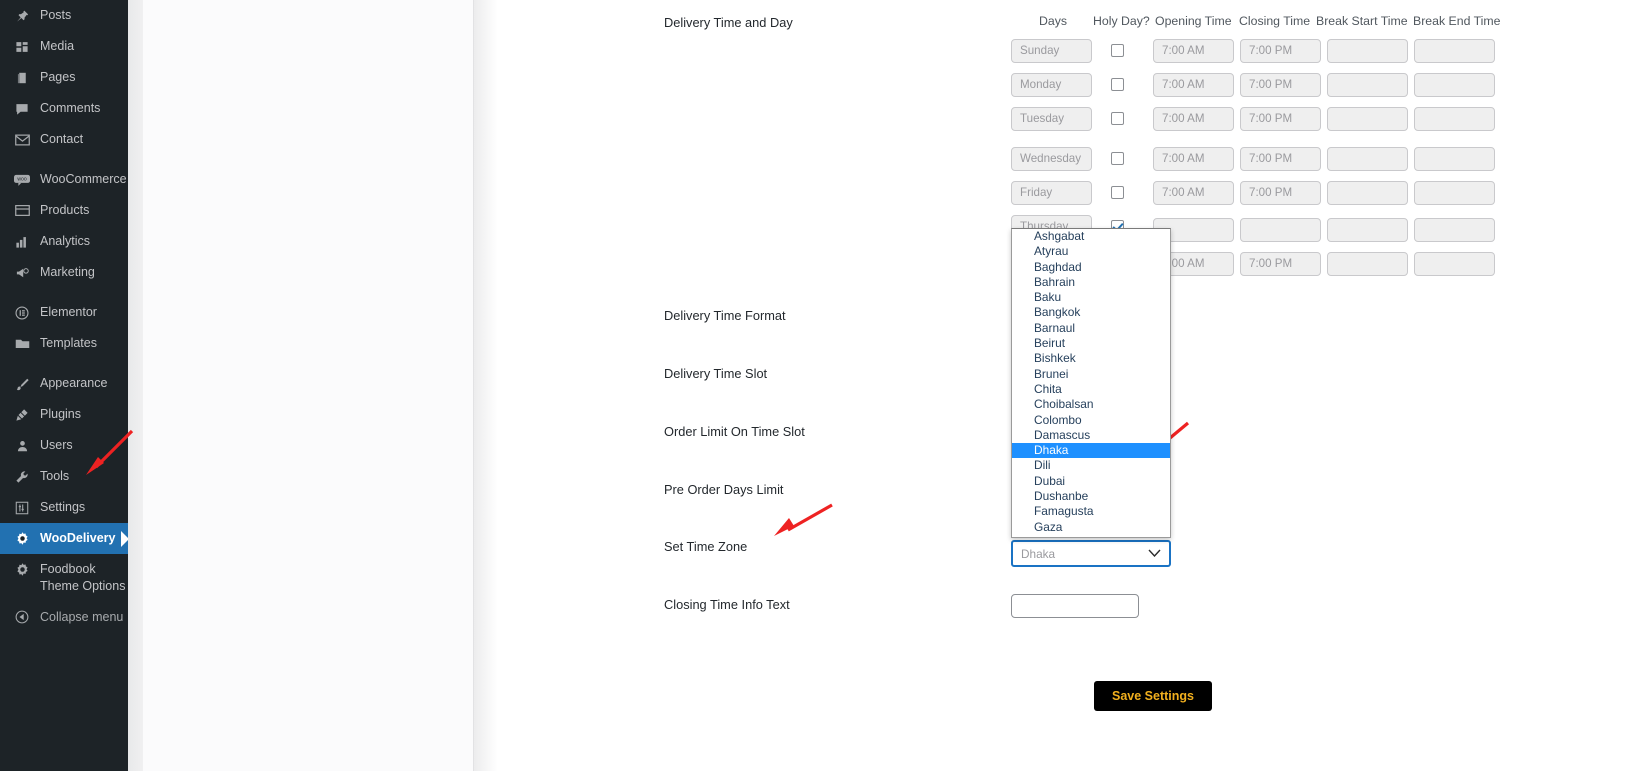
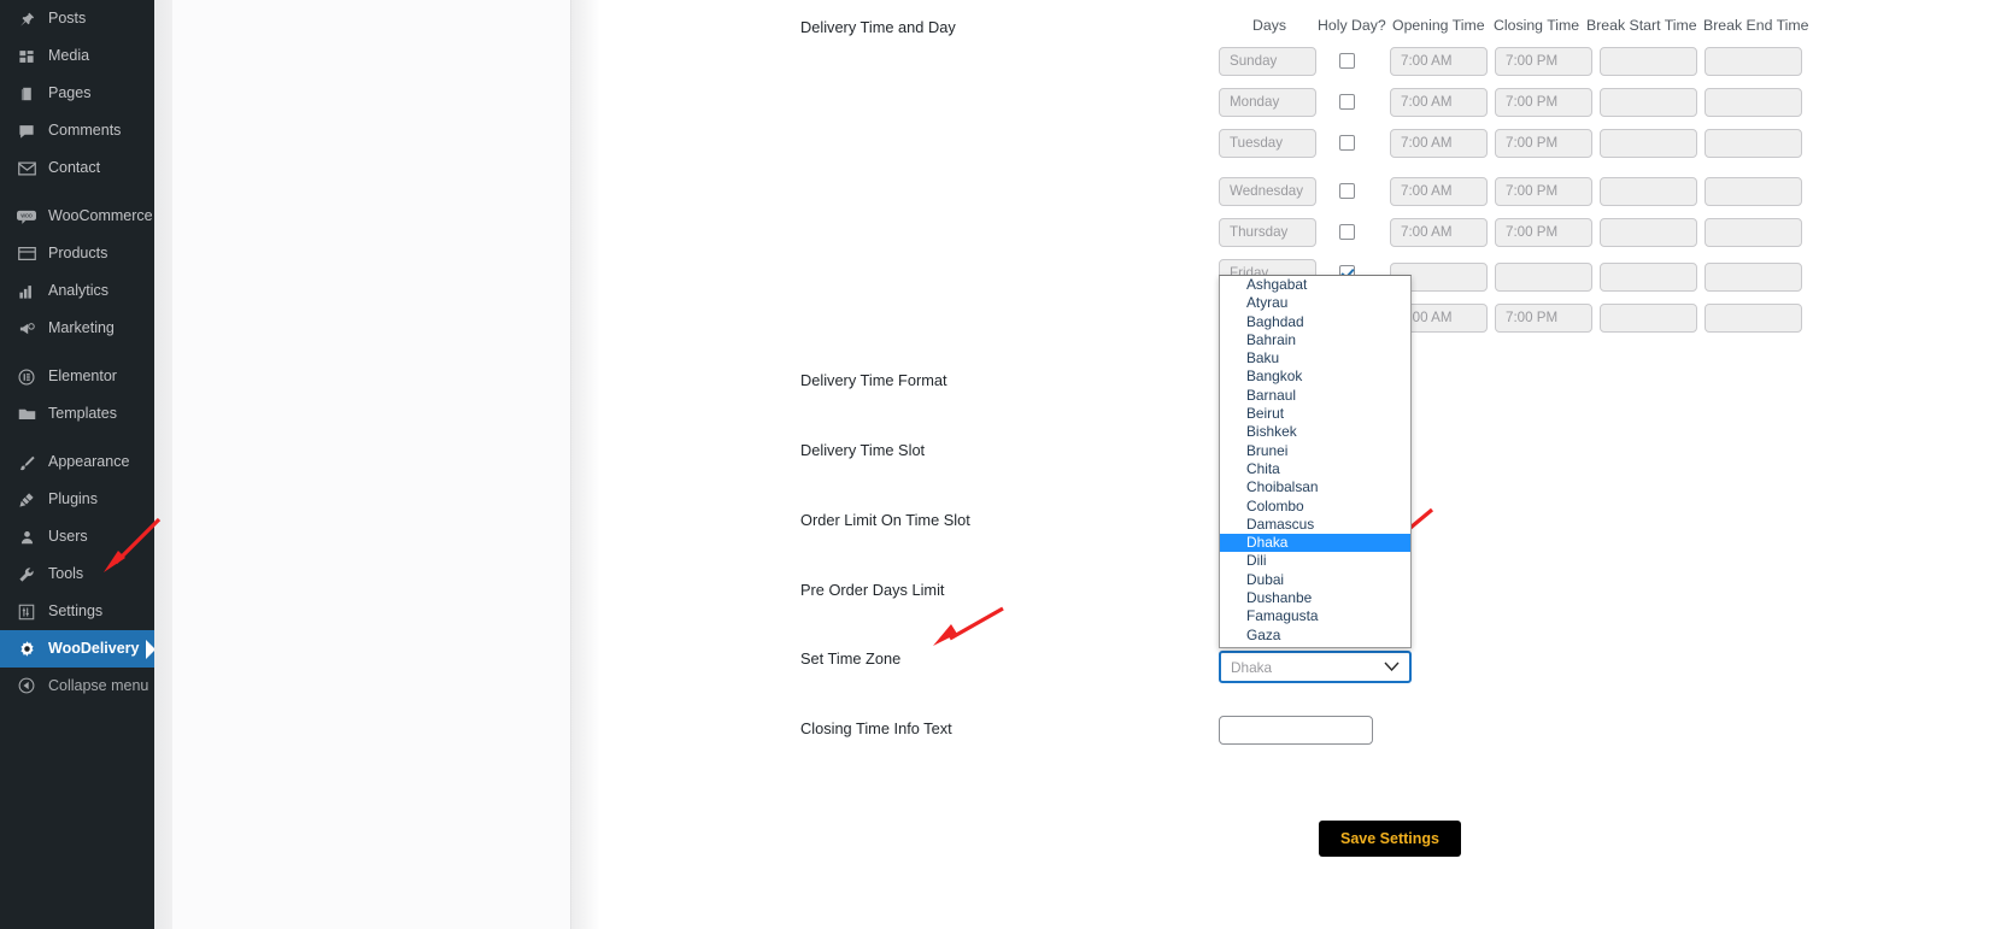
  Posts
  Media
  Pages
  Comments
  Contact
  WooCommerce
  Products
  Analytics
  Marketing
  Elementor
  Templates
  Appearance
  Plugins
  Users
  Tools
  Settings
  WooDelivery
- Foodbook Theme Options
  Collapse menu
  Delivery Time and Day
  Delivery Time Format
  Delivery Time Slot
  Order Limit On Time Slot
  Pre Order Days Limit
  Set Time Zone
  Closing Time Info Text
  Days
  Holy Day?
  Opening Time
  Closing Time
  Break Start Time
  Break End Time
  Sunday
  7:00 AM
  7:00 PM
  Monday
  7:00 AM
  7:00 PM
  Tuesday
  7:00 AM
  7:00 PM
  Wednesday
  7:00 AM
  7:00 PM
- Friday
+ Thursday
  7:00 AM
  7:00 PM
- Thursday
+ Friday
  7:00 PM
  Dhaka
  Ashgabat
  Atyrau
  Baghdad
  Bahrain
  Baku
  Bangkok
  Barnaul
  Beirut
  Bishkek
  Brunei
  Chita
  Choibalsan
  Colombo
  Damascus
  Dhaka
  Dili
  Dubai
  Dushanbe
  Famagusta
  Gaza
  Save Settings
